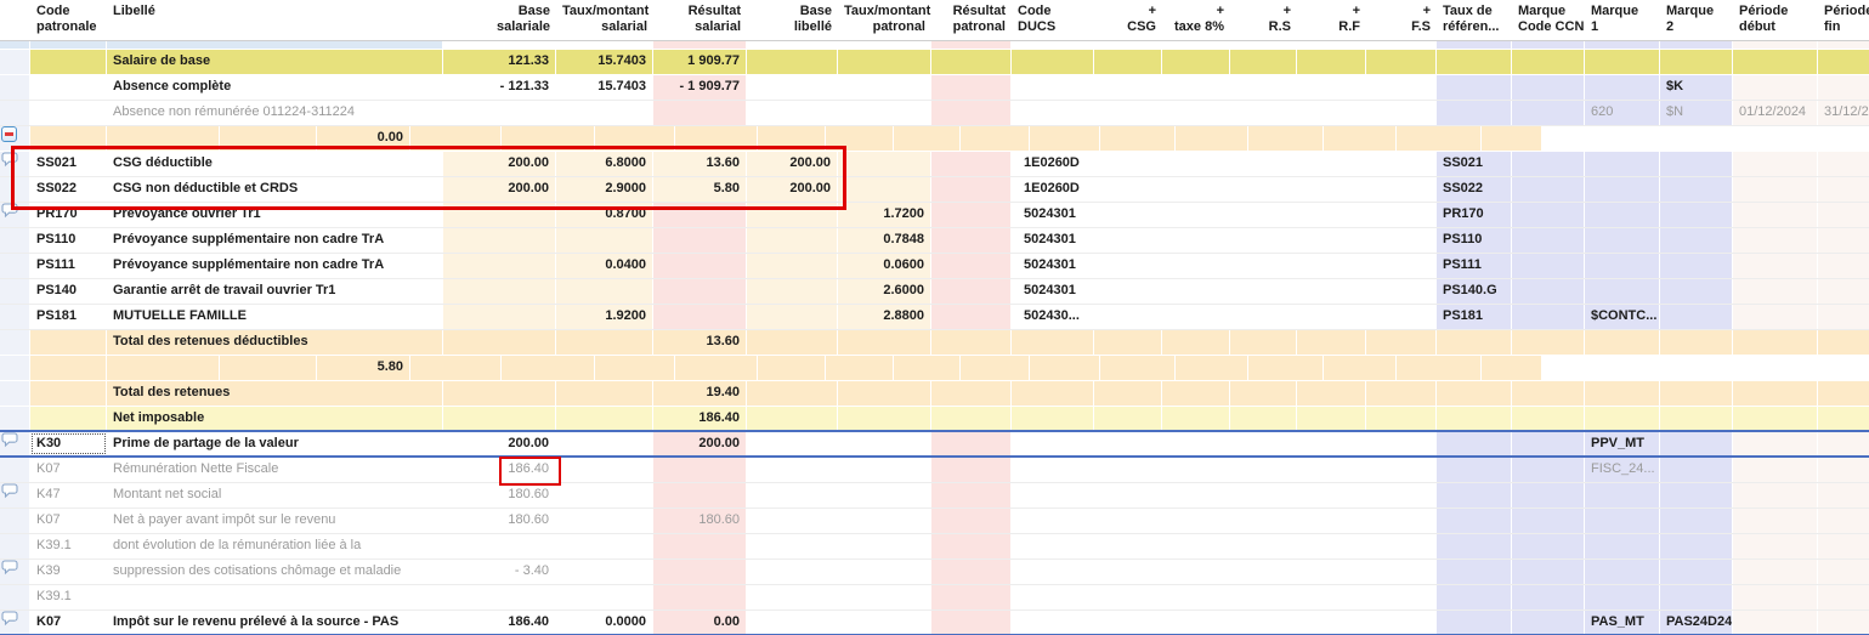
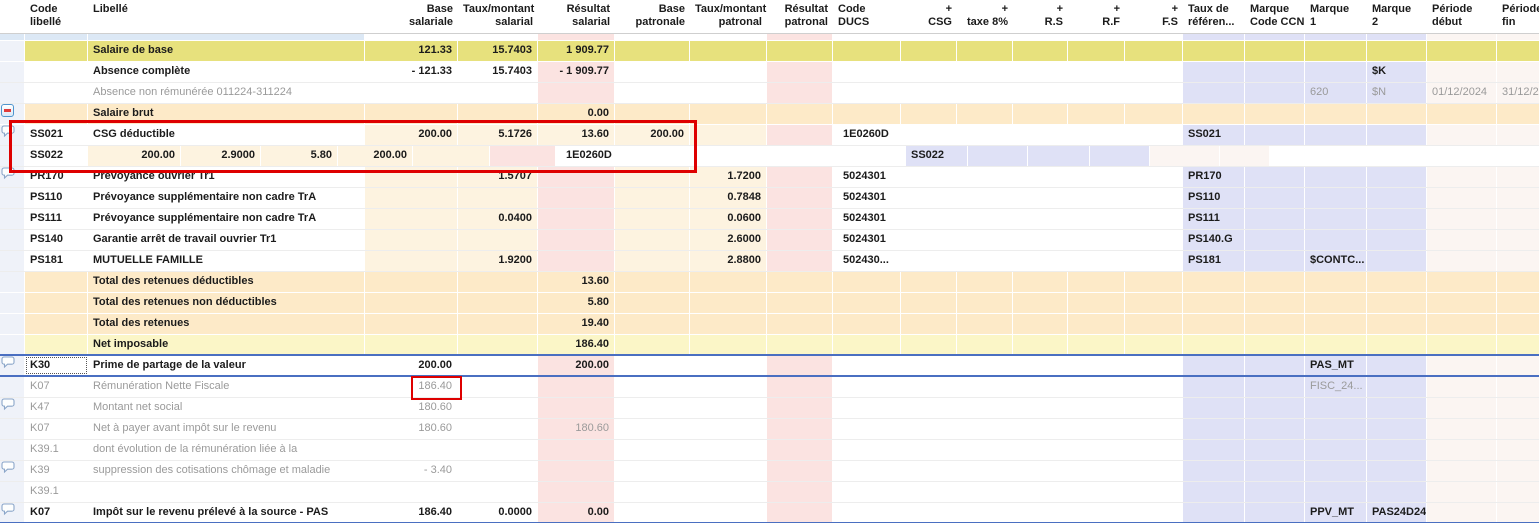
  Code
- patronale
+ libellé
  Libellé
  Base
  salariale
  Taux/montant
  salarial
  Résultat
  salarial
  Base
- libellé
+ patronale
  Taux/montant
  patronal
  Résultat
  patronal
  Code
  DUCS
  +
  CSG
  +
  taxe 8%
  +
  R.S
  +
  R.F
  +
  F.S
  Taux de
  référen...
  Marque
  Code CCN
  Marque
  1
  Marque
  2
  Période
  début
  Périod
  fin
  Salaire de base
  121.33
  15.7403
  1 909.77
  Absence complète
  - 121.33
  15.7403
  - 1 909.77
  $K
  Absence non rémunérée 011224-311224
  620
  $N
  01/12/2024
  31/12/2
+ Salaire brut
  0.00
  SS021
  CSG déductible
  200.00
- 6.8000
+ 5.1726
  13.60
  200.00
  1E0260D
  SS021
  SS022
- CSG non déductible et CRDS
  200.00
  2.9000
  5.80
  200.00
  1E0260D
  SS022
  PR170
  Prévoyance ouvrier Tr1
- 0.8700
+ 1.5707
  1.7200
  5024301
  PR170
  PS110
  Prévoyance supplémentaire non cadre TrA
  0.7848
  5024301
  PS110
  PS111
  Prévoyance supplémentaire non cadre TrA
  0.0400
  0.0600
  5024301
  PS111
  PS140
  Garantie arrêt de travail ouvrier Tr1
  2.6000
  5024301
  PS140.G
  PS181
  MUTUELLE FAMILLE
  1.9200
  2.8800
  502430...
  PS181
  $CONTC...
  Total des retenues déductibles
  13.60
+ Total des retenues non déductibles
  5.80
  Total des retenues
  19.40
  Net imposable
  186.40
  K30
  Prime de partage de la valeur
  200.00
  200.00
- PPV_MT
+ PAS_MT
  K07
  Rémunération Nette Fiscale
  186.40
  FISC_24...
  K47
  Montant net social
  180.60
  K07
  Net à payer avant impôt sur le revenu
  180.60
  180.60
  K39.1
  dont évolution de la rémunération liée à la
  K39
  suppression des cotisations chômage et maladie
  - 3.40
  K39.1
  K07
  Impôt sur le revenu prélevé à la source - PAS
  186.40
  0.0000
  0.00
- PAS_MT
+ PPV_MT
  PAS24D24
